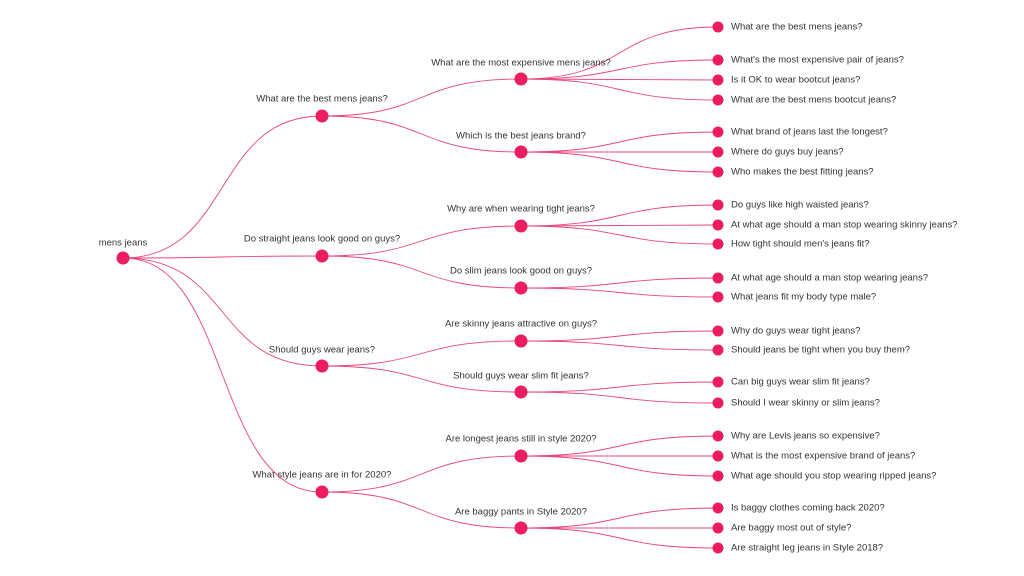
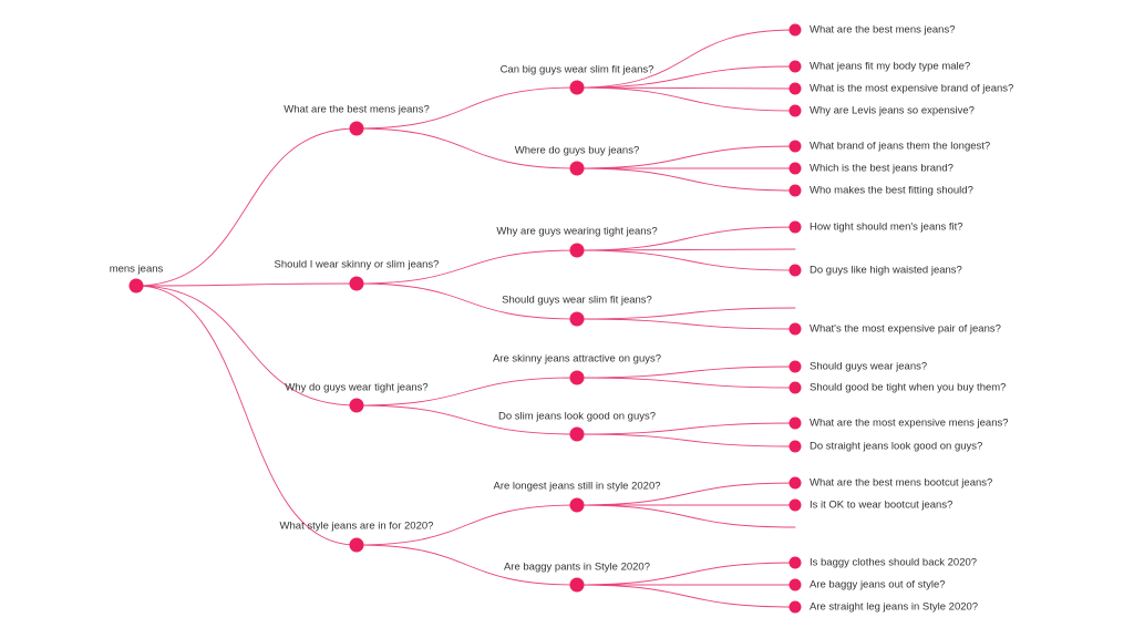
  mens jeans
  What are the best mens jeans?
- Do straight jeans look good on guys?
+ Should I wear skinny or slim jeans?
- Should guys wear jeans?
+ Why do guys wear tight jeans?
  What style jeans are in for 2020?
- What are the most expensive mens jeans?
+ Can big guys wear slim fit jeans?
- Which is the best jeans brand?
+ Where do guys buy jeans?
- Why are when wearing tight jeans?
+ Why are guys wearing tight jeans?
- Do slim jeans look good on guys?
+ Should guys wear slim fit jeans?
  Are skinny jeans attractive on guys?
- Should guys wear slim fit jeans?
+ Do slim jeans look good on guys?
  Are longest jeans still in style 2020?
  Are baggy pants in Style 2020?
  What are the best mens jeans?
- What's the most expensive pair of jeans?
+ What jeans fit my body type male?
- Is it OK to wear bootcut jeans?
+ What is the most expensive brand of jeans?
- What are the best mens bootcut jeans?
+ Why are Levis jeans so expensive?
- What brand of jeans last the longest?
+ What brand of jeans them the longest?
- Where do guys buy jeans?
+ Which is the best jeans brand?
- Who makes the best fitting jeans?
+ Who makes the best fitting should?
- Do guys like high waisted jeans?
+ How tight should men's jeans fit?
- At what age should a man stop wearing skinny jeans?
- How tight should men's jeans fit?
+ Do guys like high waisted jeans?
- At what age should a man stop wearing jeans?
- What jeans fit my body type male?
+ What's the most expensive pair of jeans?
- Why do guys wear tight jeans?
+ Should guys wear jeans?
- Should jeans be tight when you buy them?
+ Should good be tight when you buy them?
- Can big guys wear slim fit jeans?
+ What are the most expensive mens jeans?
- Should I wear skinny or slim jeans?
+ Do straight jeans look good on guys?
- Why are Levis jeans so expensive?
+ What are the best mens bootcut jeans?
- What is the most expensive brand of jeans?
+ Is it OK to wear bootcut jeans?
- What age should you stop wearing ripped jeans?
- Is baggy clothes coming back 2020?
+ Is baggy clothes should back 2020?
- Are baggy most out of style?
+ Are baggy jeans out of style?
- Are straight leg jeans in Style 2018?
+ Are straight leg jeans in Style 2020?
